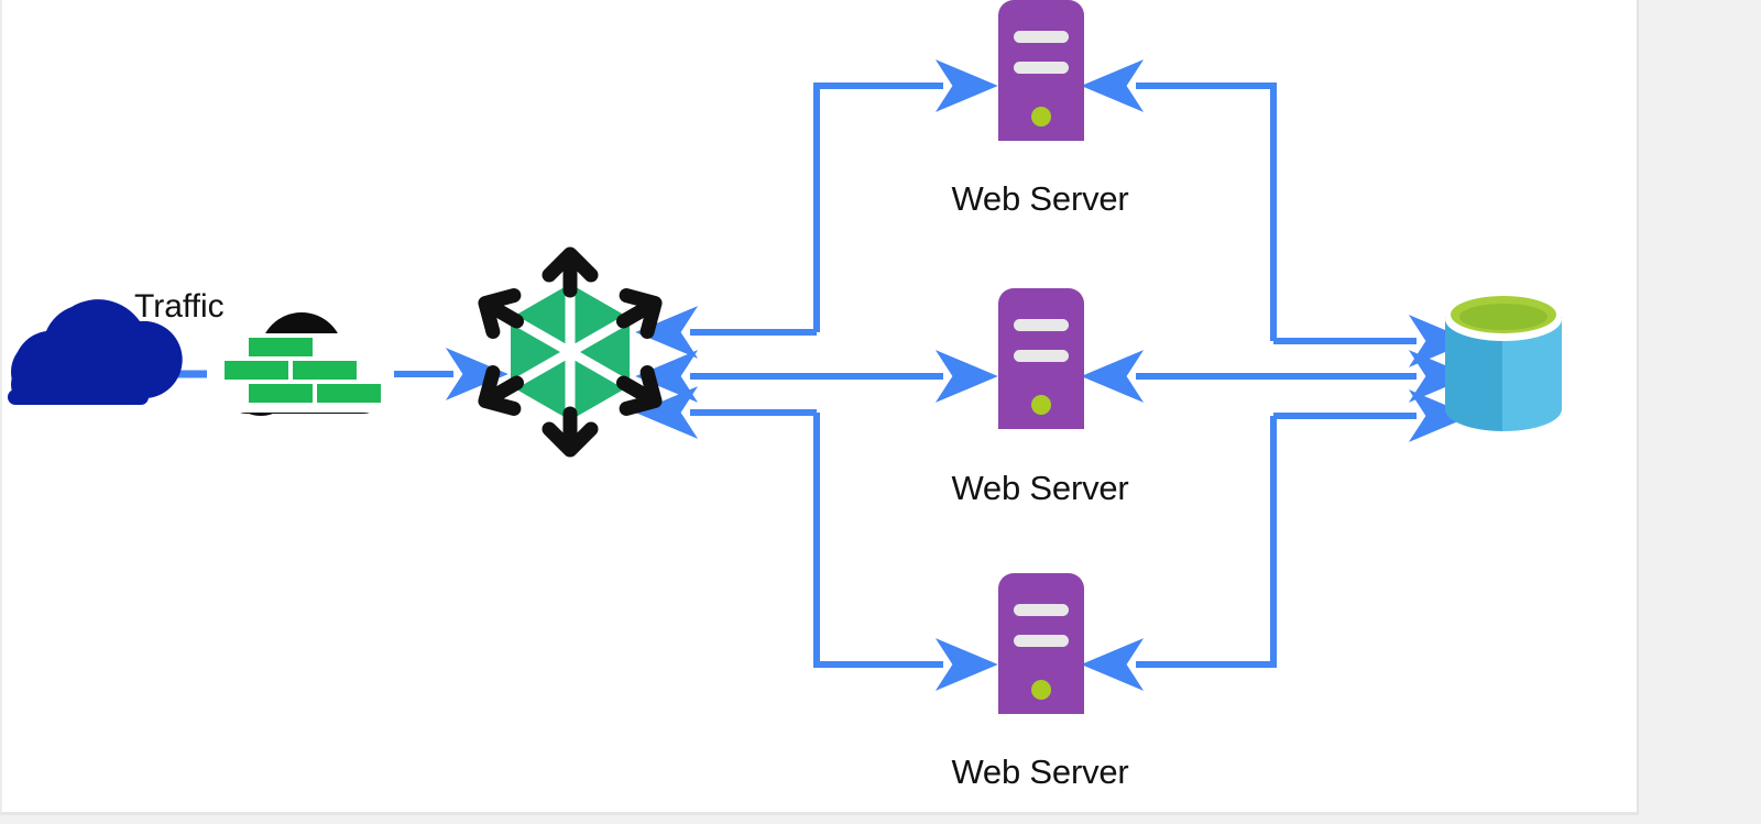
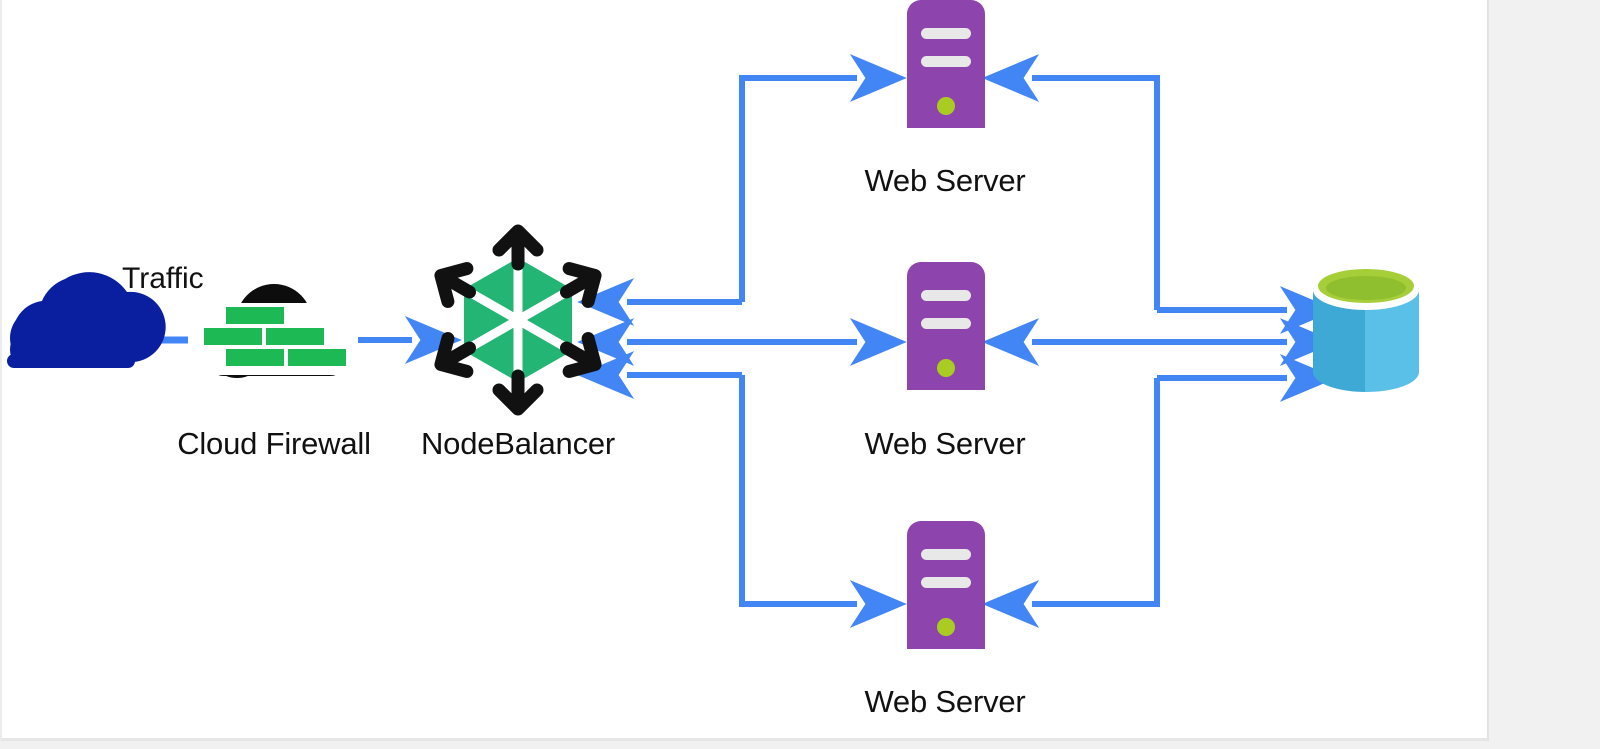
  Traffic
+ Cloud Firewall
+ NodeBalancer
  Web Server
  Web Server
  Web Server
